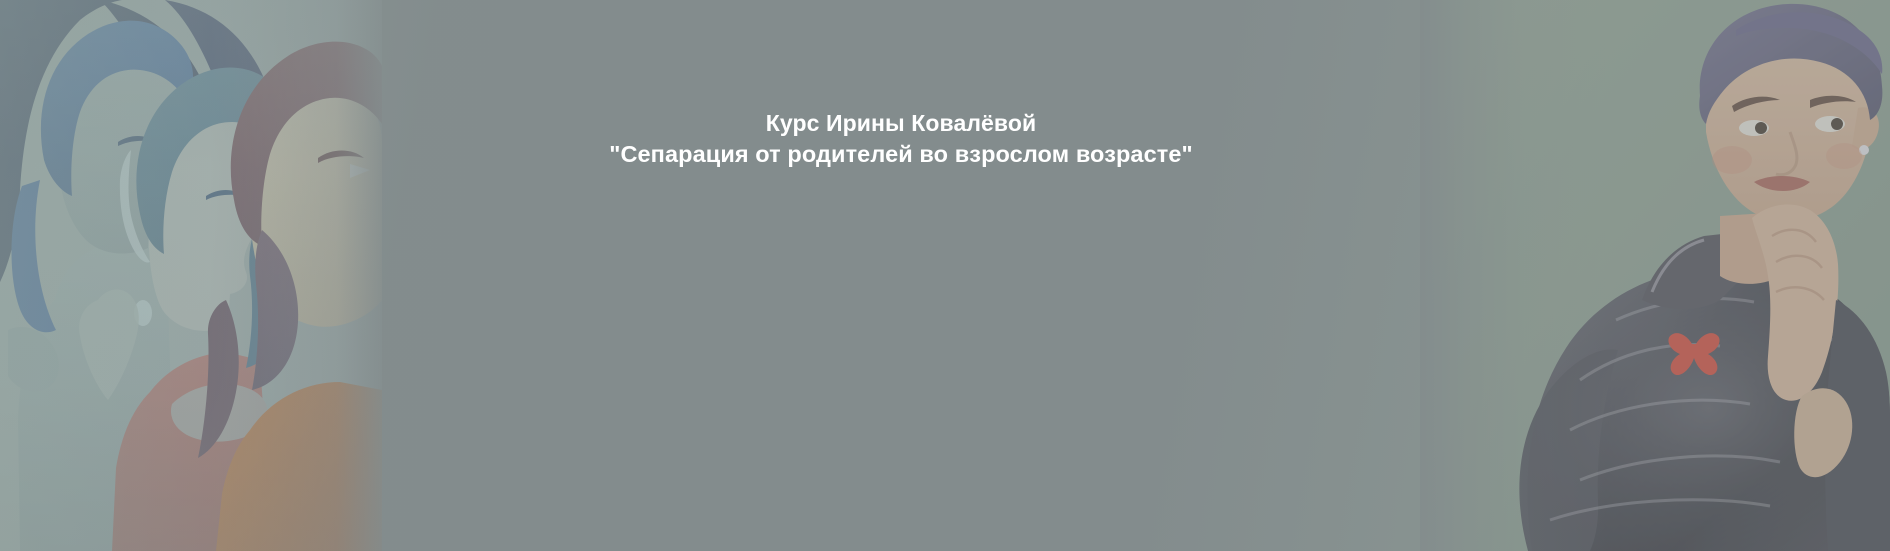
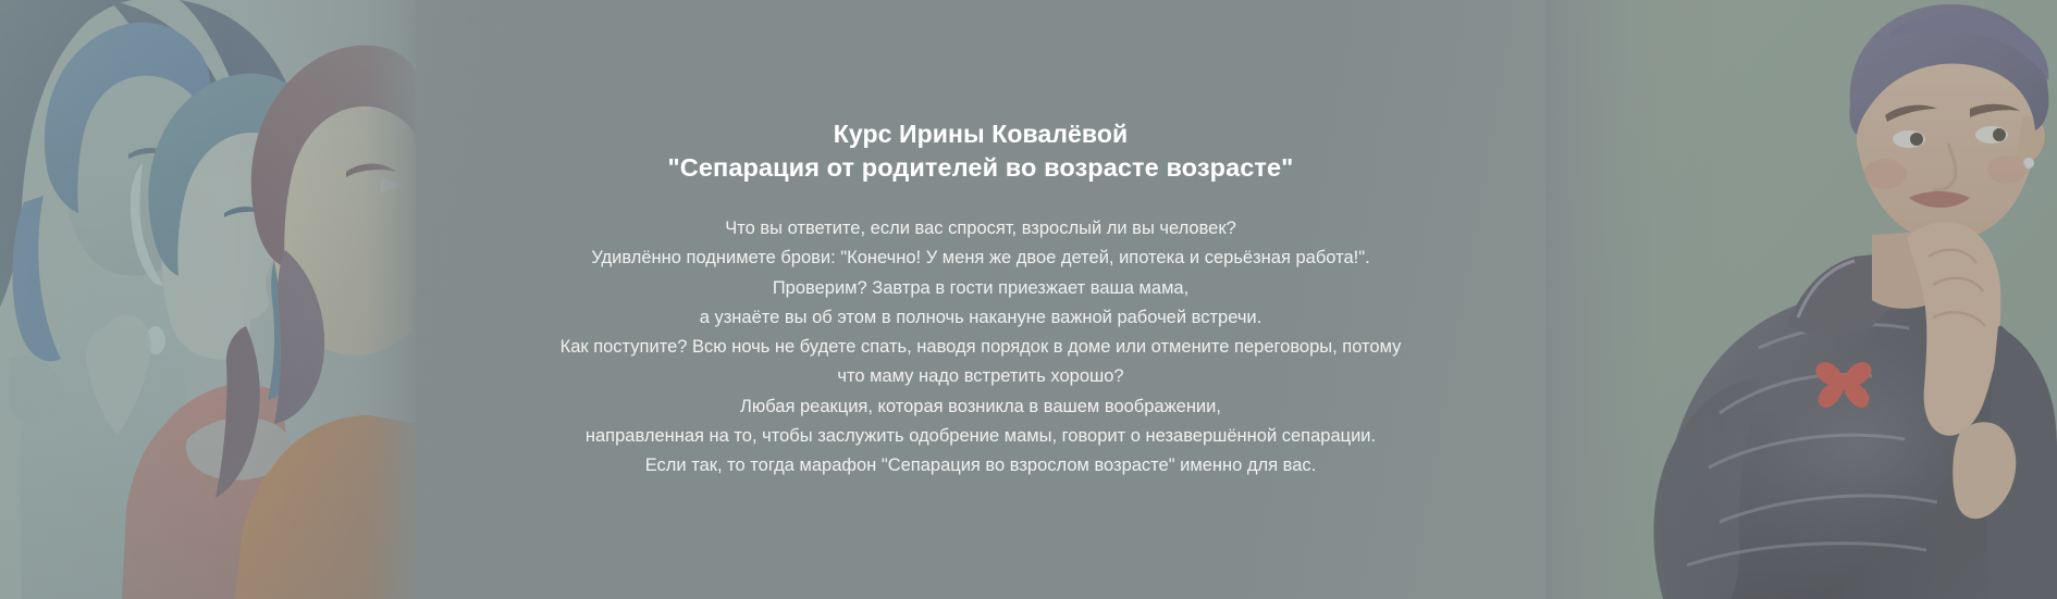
  Курс Ирины Ковалёвой
- "Сепарация от родителей во взрослом возрасте"
+ "Сепарация от родителей во возрасте возрасте"
+ Что вы ответите, если вас спросят, взрослый ли вы человек?
+ Удивлённо поднимете брови: "Конечно! У меня же двое детей, ипотека и серьёзная работа!".
+ Проверим? Завтра в гости приезжает ваша мама,
+ а узнаёте вы об этом в полночь накануне важной рабочей встречи.
+ Как поступите? Всю ночь не будете спать, наводя порядок в доме или отмените переговоры, потому
+ что маму надо встретить хорошо?
+ Любая реакция, которая возникла в вашем воображении,
+ направленная на то, чтобы заслужить одобрение мамы, говорит о незавершённой сепарации.
+ Если так, то тогда марафон "Сепарация во взрослом возрасте" именно для вас.
